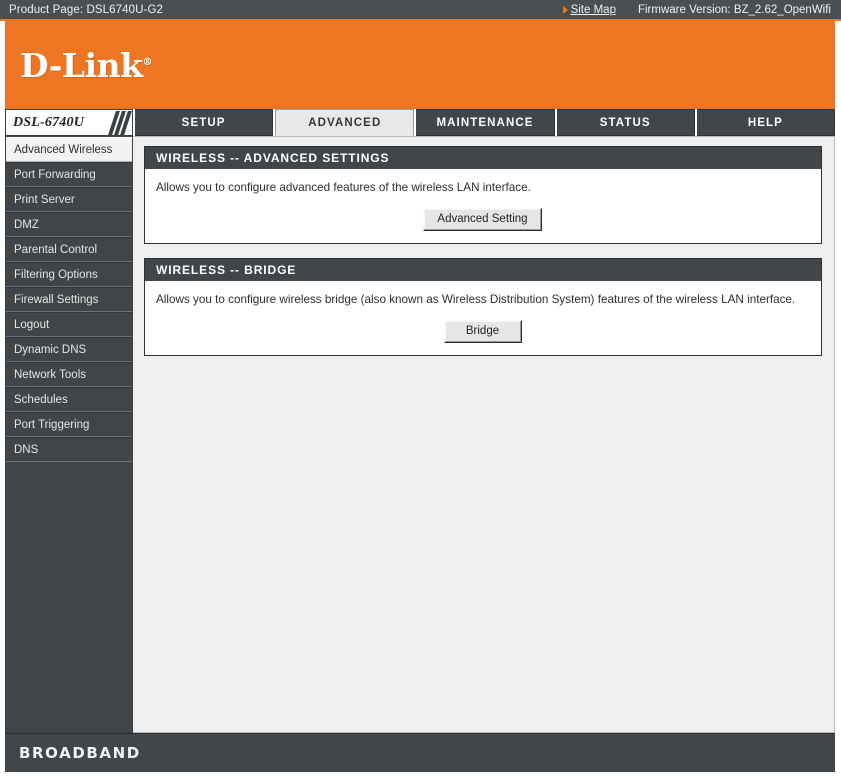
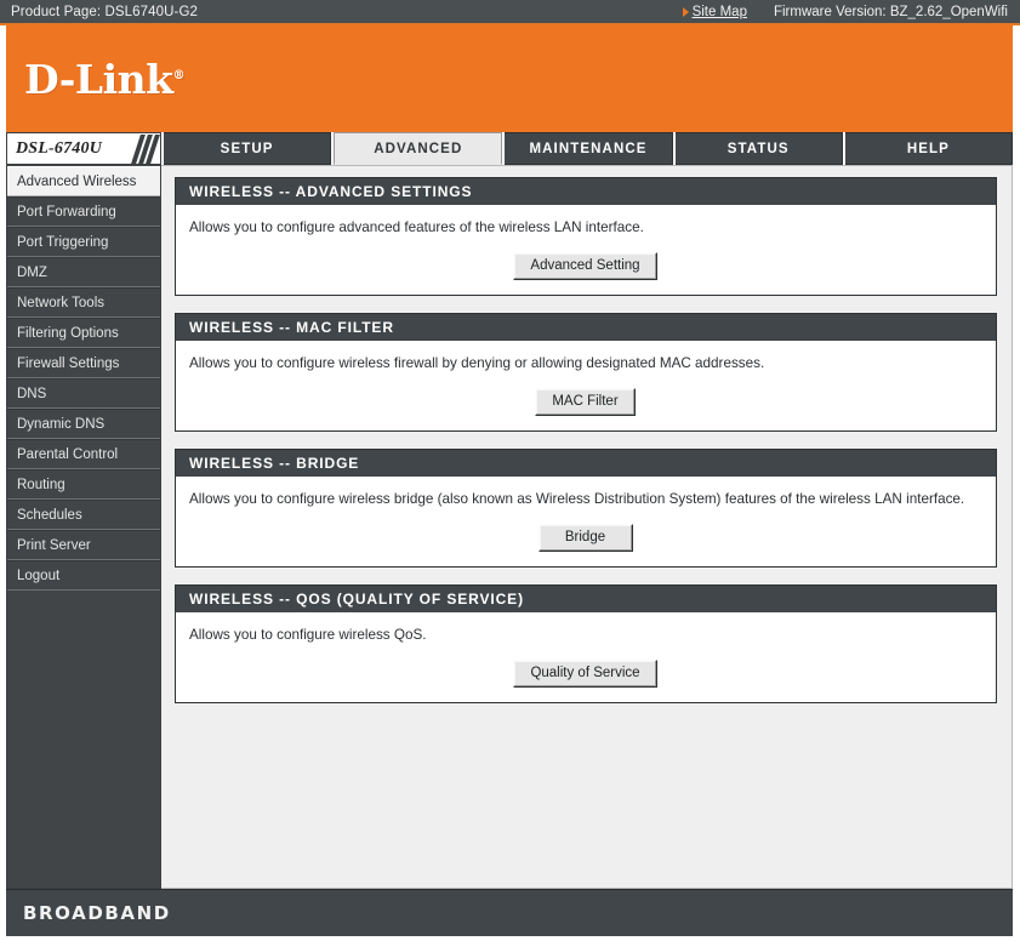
  Product Page: DSL6740U-G2
  Site Map
  Firmware Version: BZ_2.62_OpenWifi
  D-Link®
  DSL-6740U
  SETUP
  ADVANCED
  MAINTENANCE
  STATUS
  HELP
  Advanced Wireless
  Port Forwarding
- Print Server
+ Port Triggering
  DMZ
- Parental Control
+ Network Tools
  Filtering Options
  Firewall Settings
- Logout
+ DNS
  Dynamic DNS
- Network Tools
+ Parental Control
+ Routing
  Schedules
- Port Triggering
+ Print Server
- DNS
+ Logout
  WIRELESS -- ADVANCED SETTINGS
  Allows you to configure advanced features of the wireless LAN interface.
  Advanced Setting
+ WIRELESS -- MAC FILTER
+ Allows you to configure wireless firewall by denying or allowing designated MAC addresses.
+ MAC Filter
  WIRELESS -- BRIDGE
  Allows you to configure wireless bridge (also known as Wireless Distribution System) features of the wireless LAN interface.
  Bridge
+ WIRELESS -- QOS (QUALITY OF SERVICE)
+ Allows you to configure wireless QoS.
+ Quality of Service
  BROADBAND
